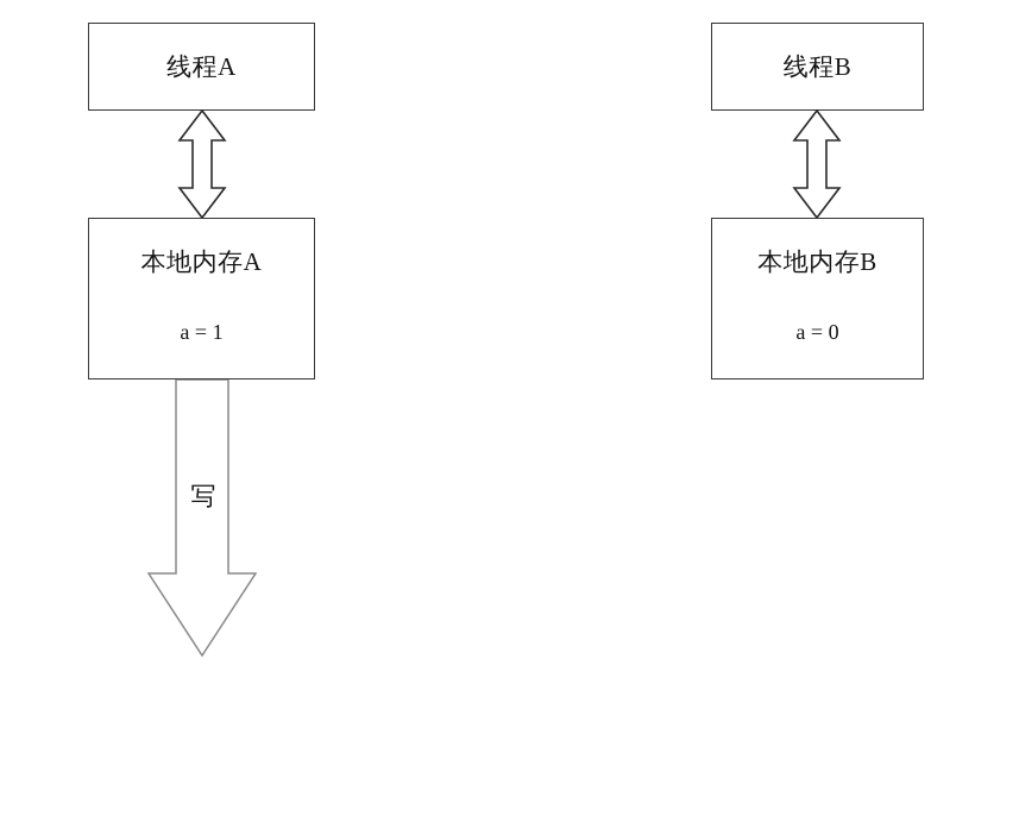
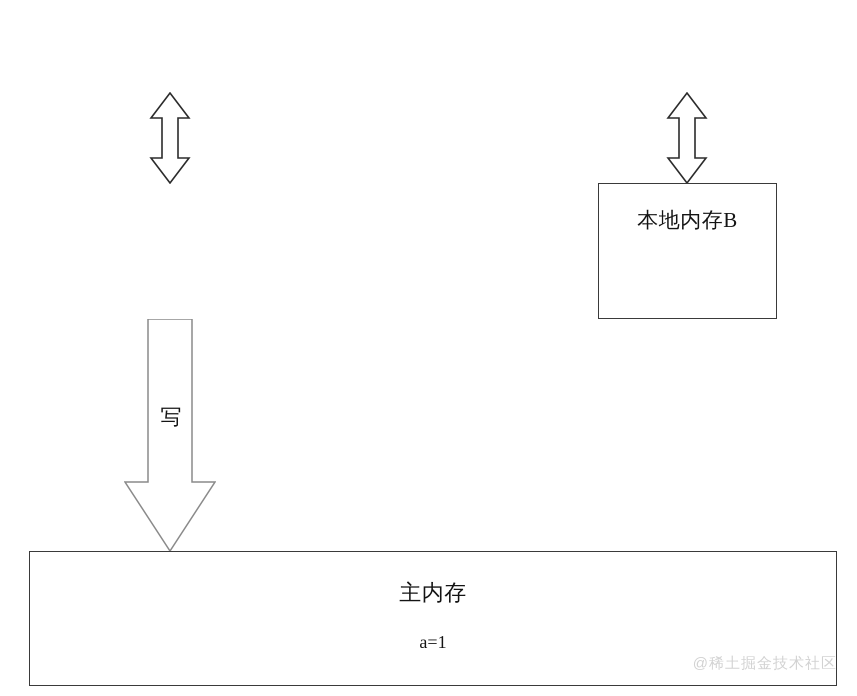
- 线程A
- 线程B
- 本地内存A
- a = 1
  本地内存B
- a = 0
  写
+ 主内存
+ a=1
+ @稀土掘金技术社区
